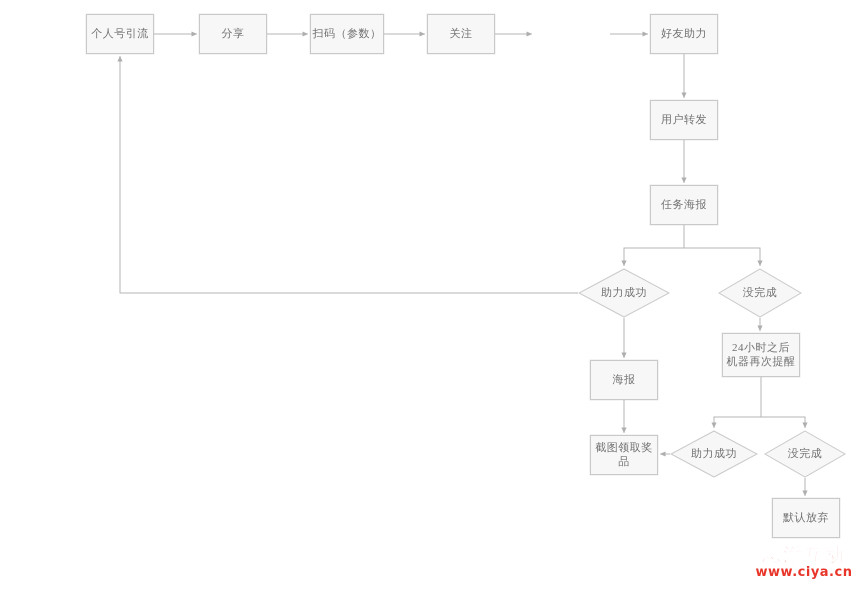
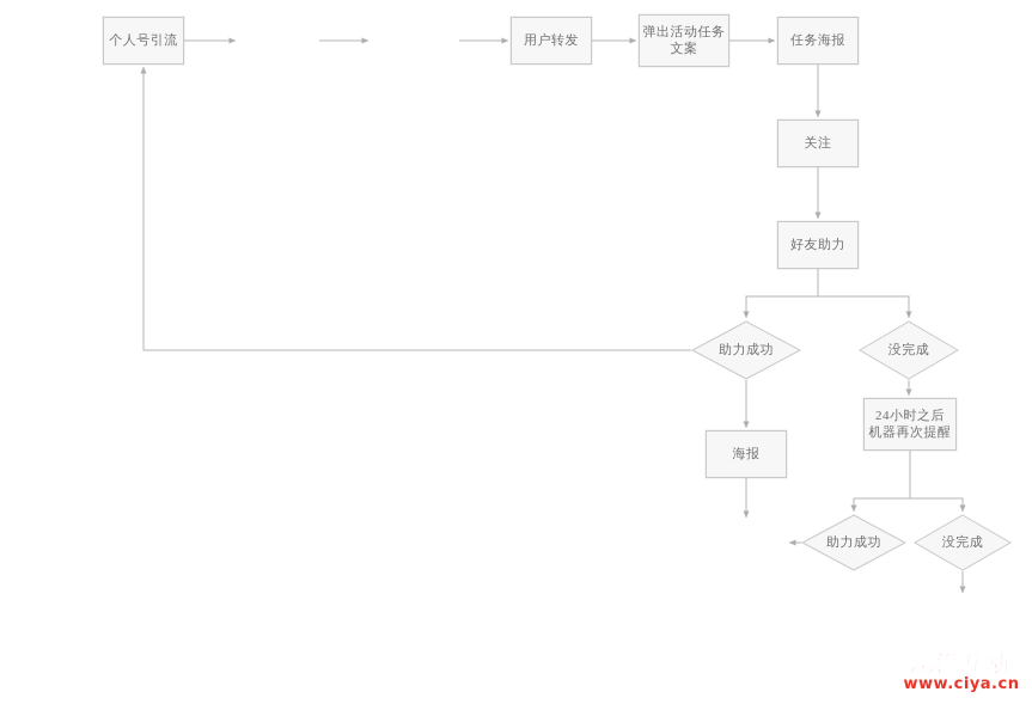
  个人号引流
- 分享
- 扫码（参数）
- 关注
+ 用户转发
+ 弹出活动任务
+ 文案
- 好友助力
+ 任务海报
- 用户转发
+ 关注
- 任务海报
+ 好友助力
  助力成功
  没完成
  24小时之后
  机器再次提醒
  海报
- 截图领取奖品
  助力成功
  没完成
- 默认放弃
  思洋互动
  www.ciya.cn
